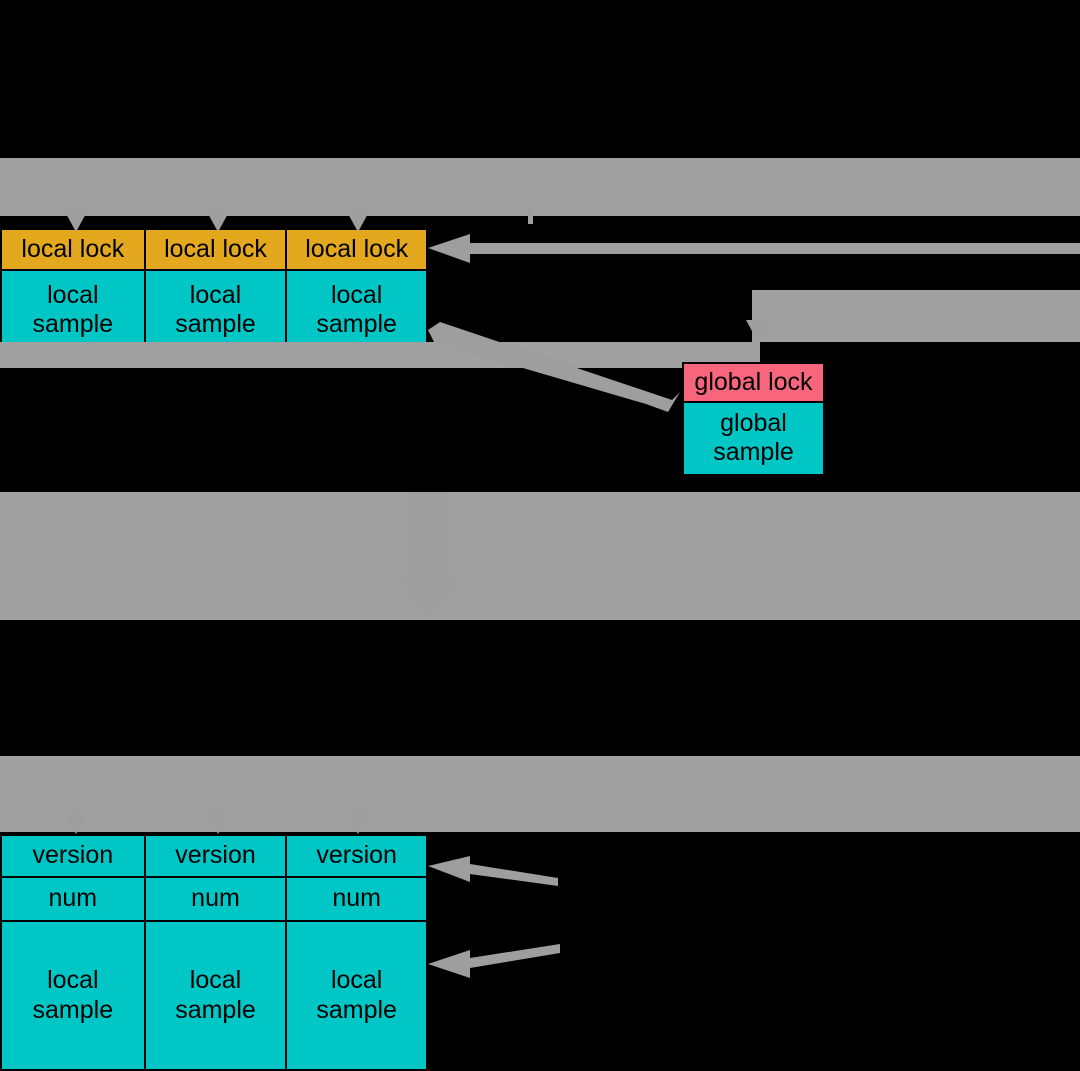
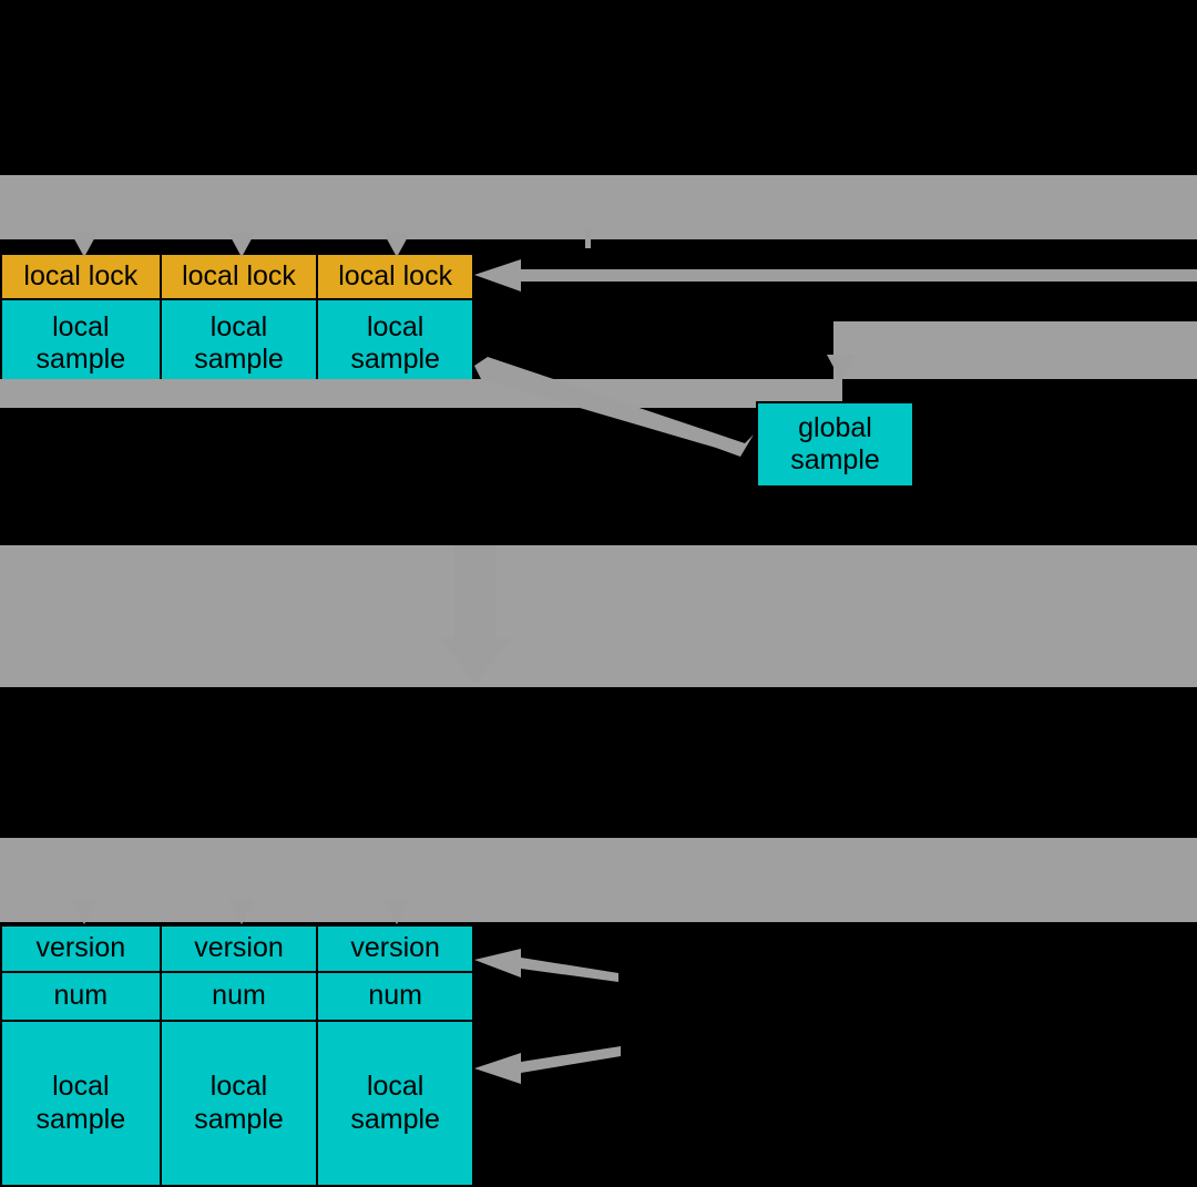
  local lock
  local
  sample
  local lock
  local
  sample
  local lock
  local
  sample
- global lock
  global
  sample
  version
  num
  local
  sample
  version
  num
  local
  sample
  version
  num
  local
  sample
